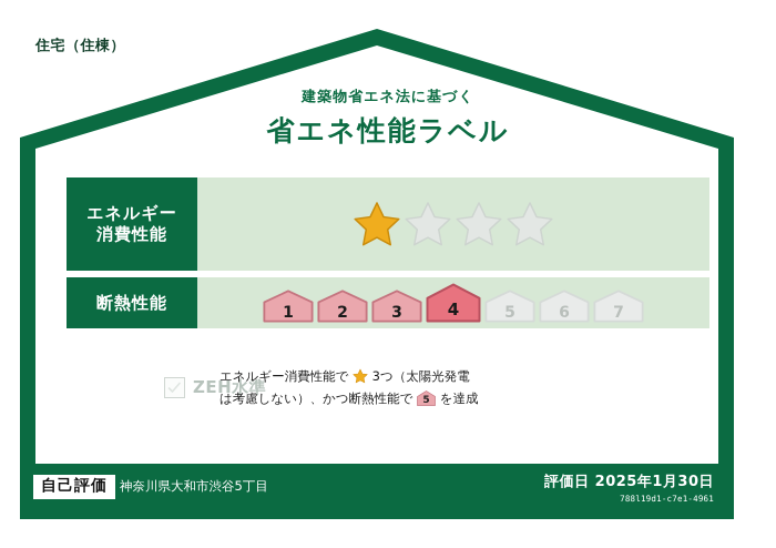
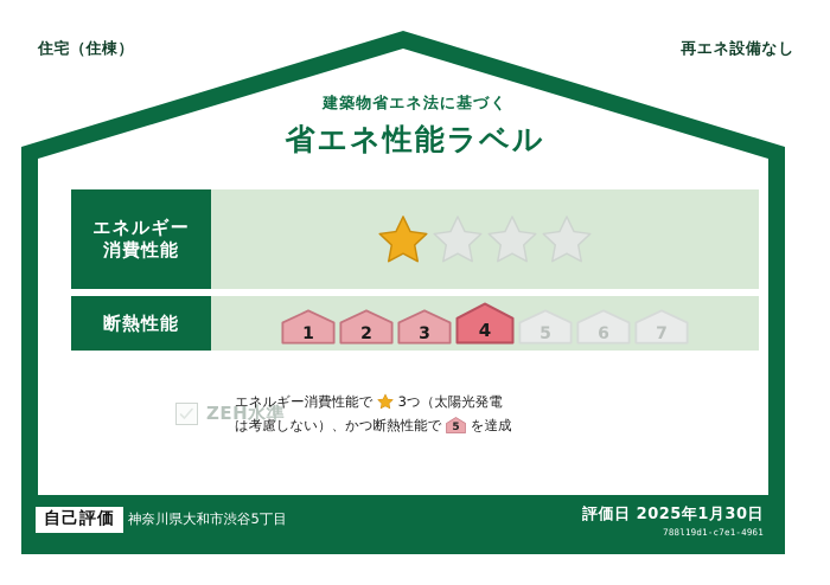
  住宅（住棟）
+ 再エネ設備なし
  建築物省エネ法に基づく
  省エネ性能ラベル
  エネルギー
  消費性能
  断熱性能
  1
  2
  3
  4
  5
  6
  7
  ZEH水準
  エネルギー消費性能で 3つ（太陽光発電
  は考慮しない）、かつ断熱性能で
  5
  を達成
  自己評価
  神奈川県大和市渋谷5丁目
  評価日 2025年1月30日
  788l19d1-c7e1-4961
